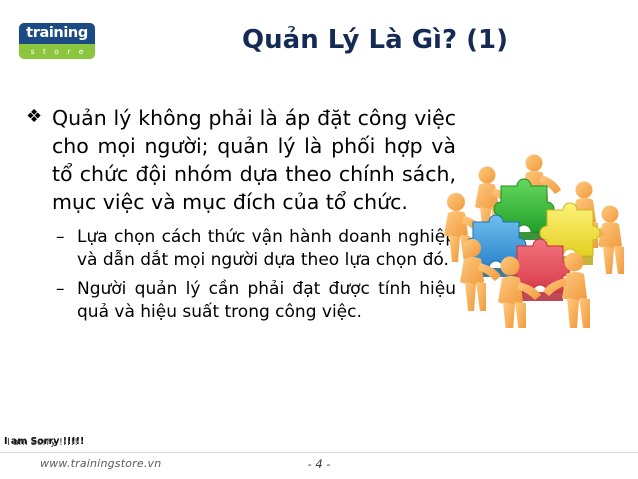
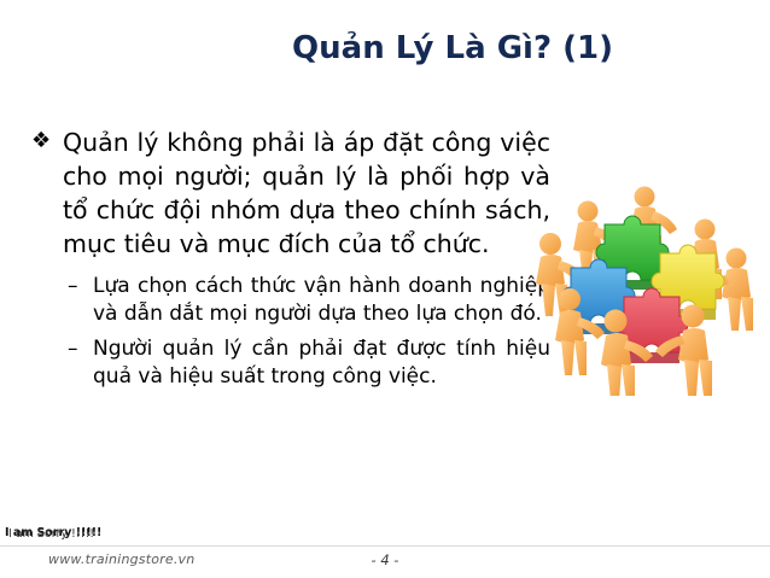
- training
- s t o r e
  Quản Lý Là Gì? (1)
  ❖
- Quản lý không phải là áp đặt công việc cho mọi người; quản lý là phối hợp và tổ chức đội nhóm dựa theo chính sách, mục việc và mục đích của tổ chức.
+ Quản lý không phải là áp đặt công việc cho mọi người; quản lý là phối hợp và tổ chức đội nhóm dựa theo chính sách, mục tiêu và mục đích của tổ chức.
  –
  Lựa chọn cách thức vận hành doanh nghiệ và dẫn dắt mọi người dựa theo lựa chọn đó.
  –
  Người quản lý cần phải đạt được tính hiệu quả và hiệu suất trong công việc.
  I am Sorry !!!!!
  I am Sorry !!!!!
  www.trainingstore.vn
  - 4 -
